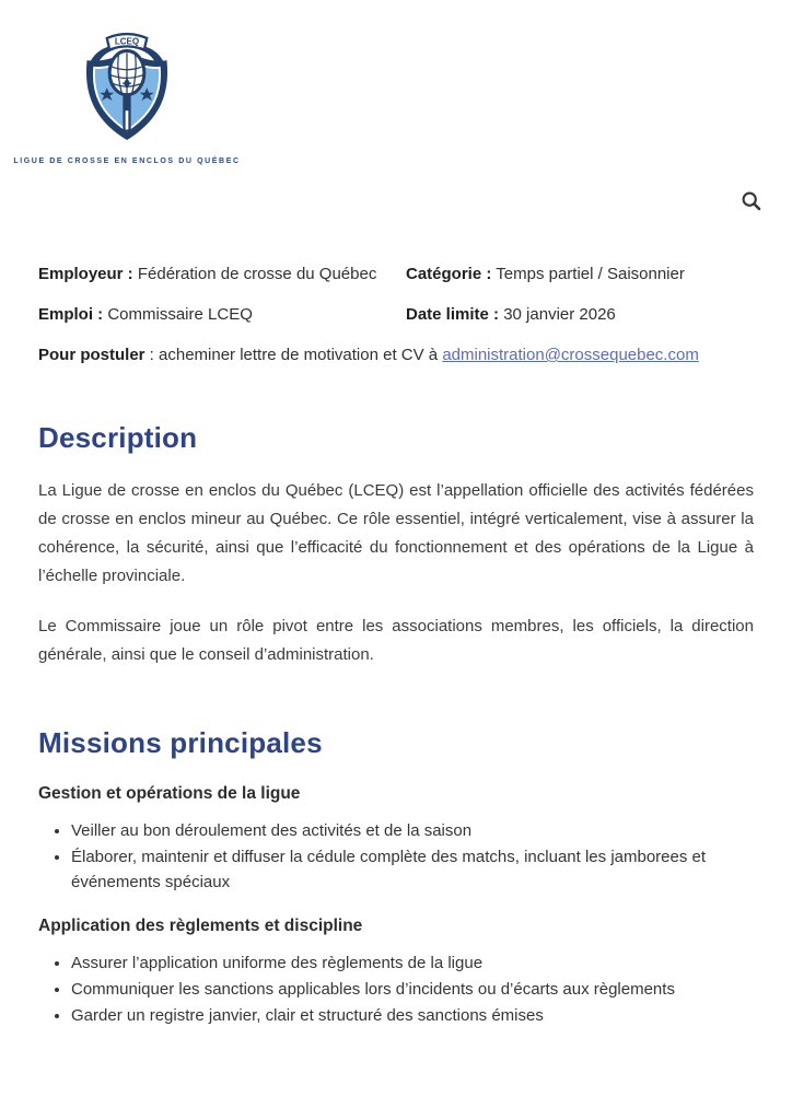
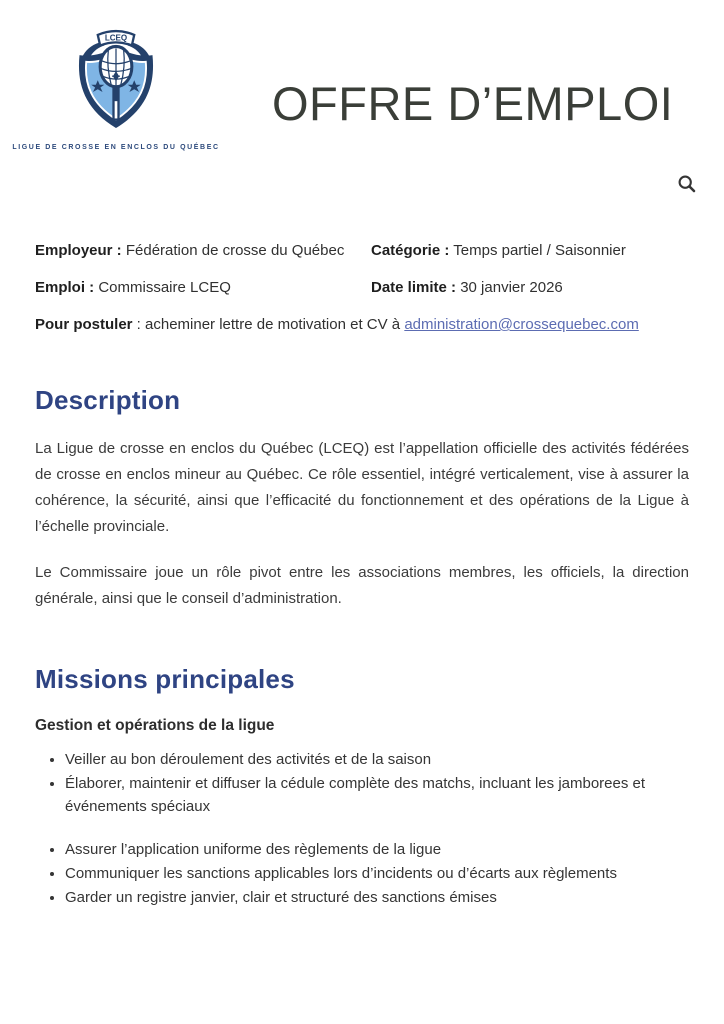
  LCEQ
+ OFFRE D’EMPLOI
  Employeur : Fédération de crosse du Québec
  Catégorie : Temps partiel / Saisonnier
  Emploi : Commissaire LCEQ
  Date limite : 30 janvier 2026
  Pour postuler : acheminer lettre de motivation et CV à administration@crossequebec.com
  Description
  La Ligue de crosse en enclos du Québec (LCEQ) est l’appellation officielle des activités fédérées de crosse en enclos mineur au Québec. Ce rôle essentiel, intégré verticalement, vise à assurer la cohérence, la sécurité, ainsi que l’efficacité du fonctionnement et des opérations de la Ligue à l’échelle provinciale.
  Le Commissaire joue un rôle pivot entre les associations membres, les officiels, la direction générale, ainsi que le conseil d’administration.
  Missions principales
  Gestion et opérations de la ligue
  Veiller au bon déroulement des activités et de la saison
  Élaborer, maintenir et diffuser la cédule complète des matchs, incluant les jamborees et événements spéciaux
- Application des règlements et discipline
  Assurer l’application uniforme des règlements de la ligue
  Communiquer les sanctions applicables lors d’incidents ou d’écarts aux règlements
  Garder un registre janvier, clair et structuré des sanctions émises
